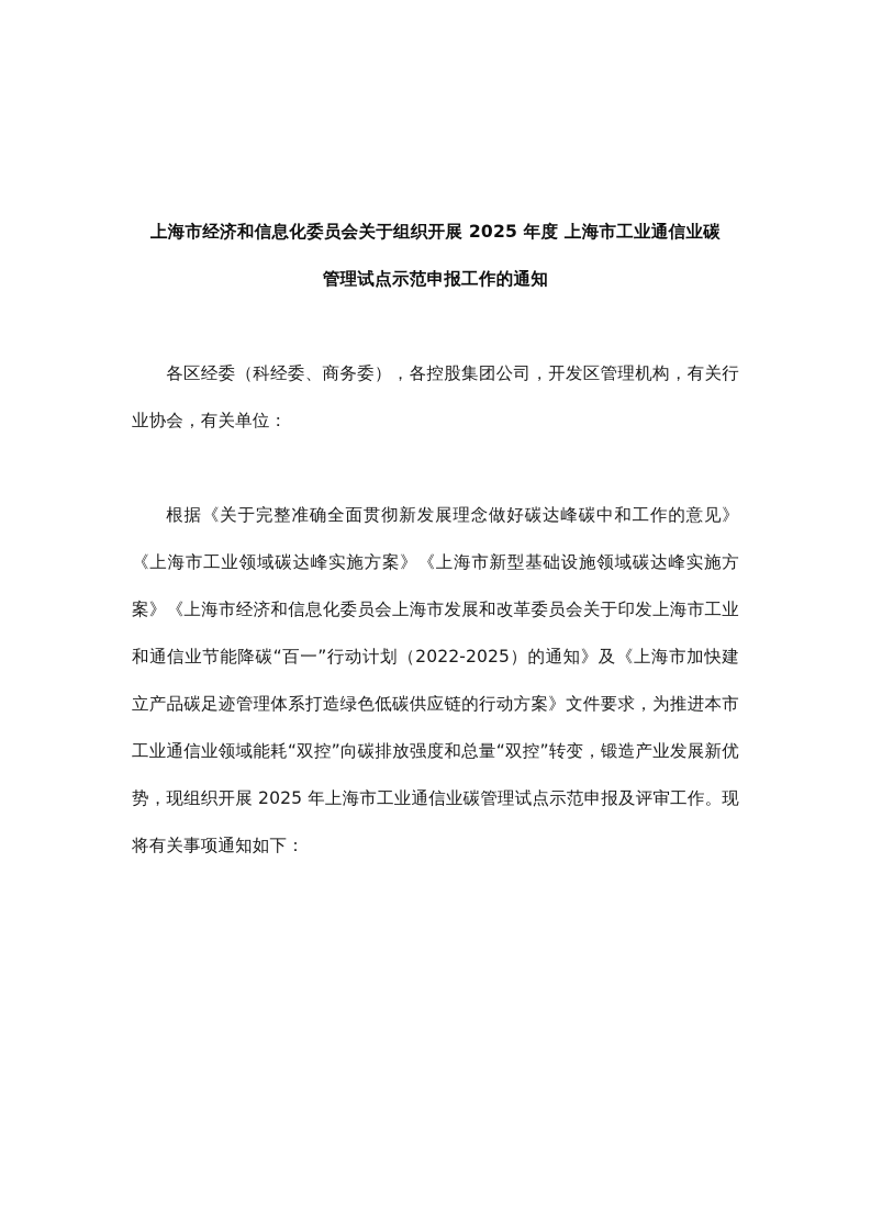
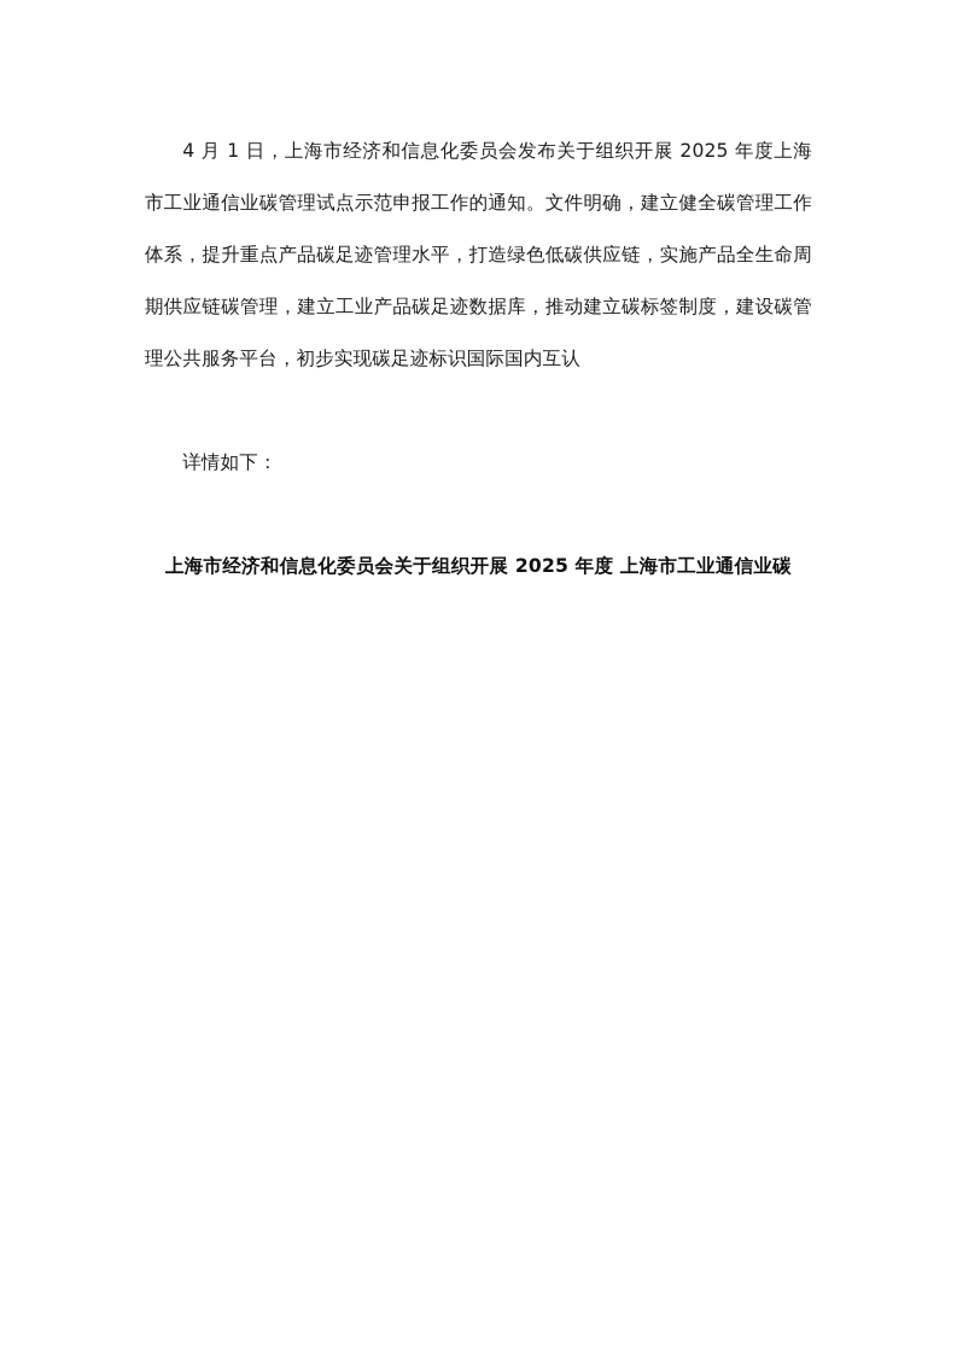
+ 4 月 1 日，上海市经济和信息化委员会发布关于组织开展 2025 年度上海市工业通信业碳管理试点示范申报工作的通知。文件明确，建立健全碳管理工作体系，提升重点产品碳足迹管理水平，打造绿色低碳供应链，实施产品全生命周期供应链碳管理，建立工业产品碳足迹数据库，推动建立碳标签制度，建设碳管理公共服务平台，初步实现碳足迹标识国际国内互认
+ 详情如下：
  上海市经济和信息化委员会关于组织开展 2025 年度 上海市工业通信业碳
- 管理试点示范申报工作的通知
- 各区经委（科经委、商务委），各控股集团公司，开发区管理机构，有关行业协会，有关单位：
- 根据《关于完整准确全面贯彻新发展理念做好碳达峰碳中和工作的意见》《上海市工业领域碳达峰实施方案》《上海市新型基础设施领域碳达峰实施方案》《上海市经济和信息化委员会上海市发展和改革委员会关于印发上海市工业和通信业节能降碳“百一”行动计划（2022-2025）的通知》及《上海市加快建立产品碳足迹管理体系打造绿色低碳供应链的行动方案》文件要求，为推进本市工业通信业领域能耗“双控”向碳排放强度和总量“双控”转变，锻造产业发展新优势，现组织开展 2025 年上海市工业通信业碳管理试点示范申报及评审工作。现将有关事项通知如下：
